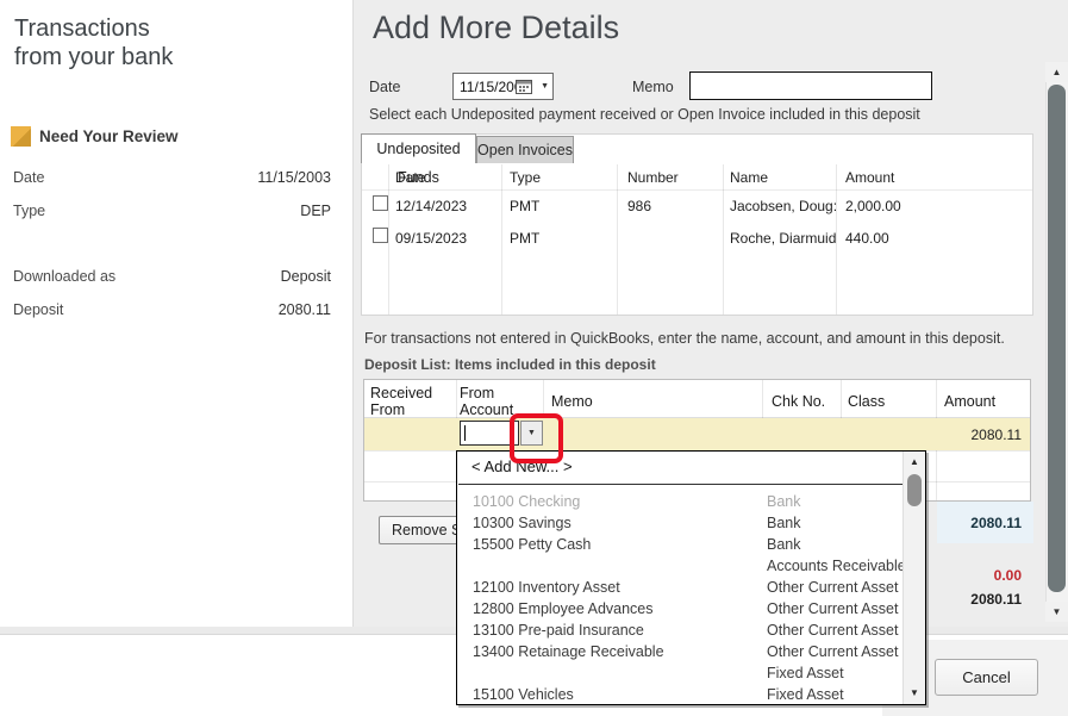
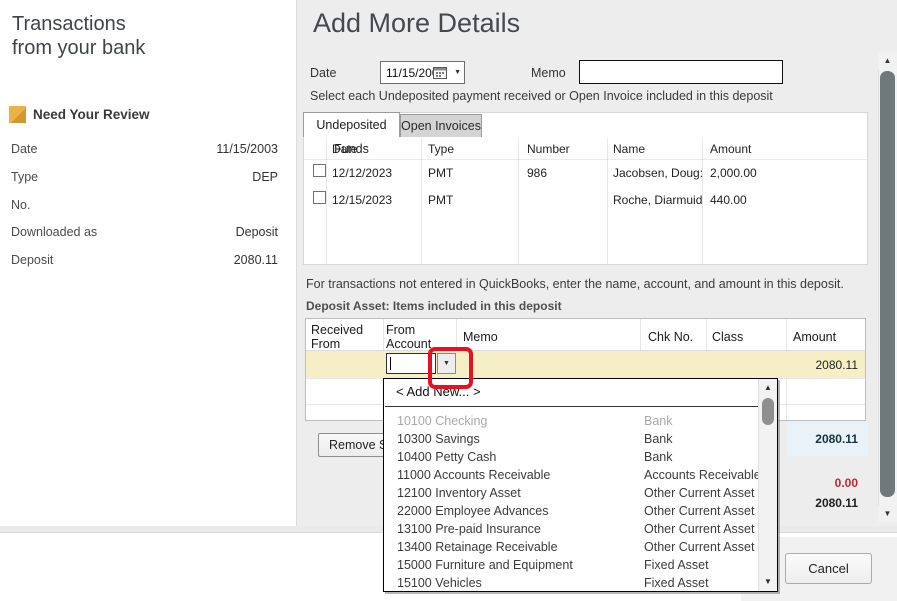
  Transactions
  from your bank
  Need Your Review
  Date
  11/15/2003
  Type
  DEP
+ No.
  Downloaded as
  Deposit
  Deposit
  2080.11
  Add More Details
  Date
  11/15/20
  Memo
  Select each Undeposited payment received or Open Invoice included in this deposit
  Undeposited Funds
  Open Invoices
  Date
  Type
  Number
  Name
  Amount
- 12/14/2023
+ 12/12/2023
  PMT
  986
  Jacobsen, Doug:
  2,000.00
- 09/15/2023
+ 12/15/2023
  PMT
  Roche, Diarmuid
  440.00
  For transactions not entered in QuickBooks, enter the name, account, and amount in this deposit.
- Deposit List: Items included in this deposit
+ Deposit Asset: Items included in this deposit
  Received From
  From Account
  Memo
  Chk No.
  Class
  Amount
  2080.11
  2080.11
  0.00
  2080.11
  < Add New... >
  10100 Checking
  Bank
  10300 Savings
  Bank
- 15500 Petty Cash
+ 10400 Petty Cash
  Bank
+ 11000 Accounts Receivable
  Accounts Receivabl
  12100 Inventory Asset
  Other Current Asset
- 12800 Employee Advances
+ 22000 Employee Advances
  Other Current Asset
  13100 Pre-paid Insurance
  Other Current Asset
  13400 Retainage Receivable
  Other Current Asset
+ 15000 Furniture and Equipment
  Fixed Asset
  15100 Vehicles
  Fixed Asset
  ▲
  ▼
  ▲
  ▼
  Cancel
